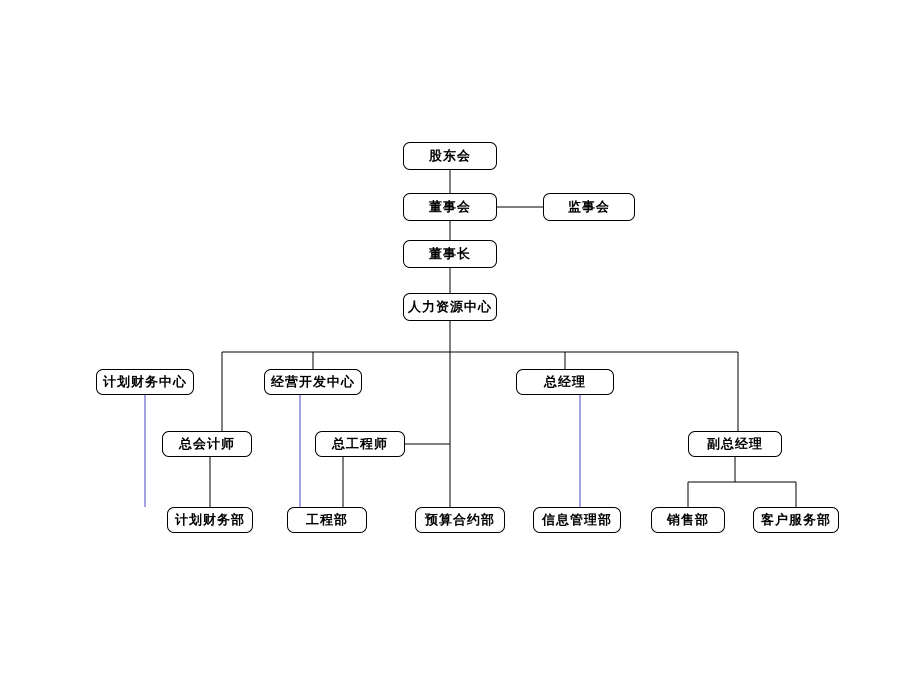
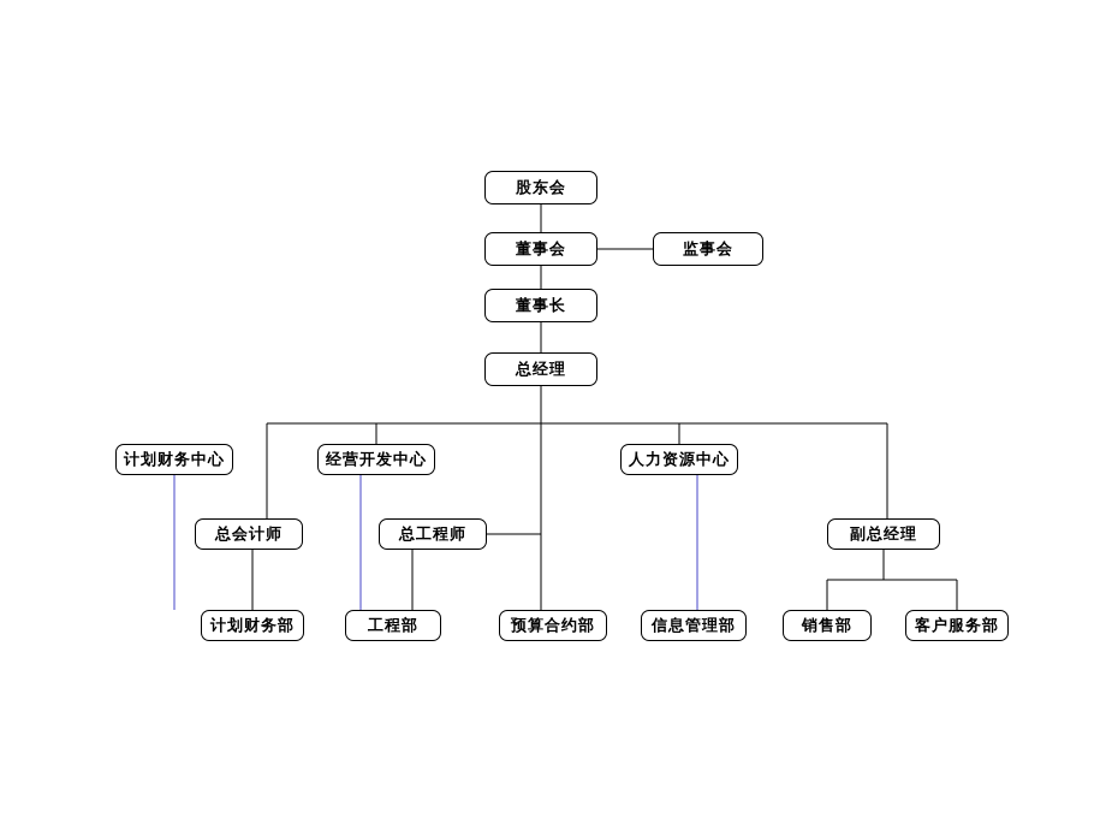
  股东会
  董事会
  监事会
  董事长
- 人力资源中心
+ 总经理
  计划财务中心
  经营开发中心
- 总经理
+ 人力资源中心
  总会计师
  总工程师
  副总经理
  计划财务部
  工程部
  预算合约部
  信息管理部
  销售部
  客户服务部
